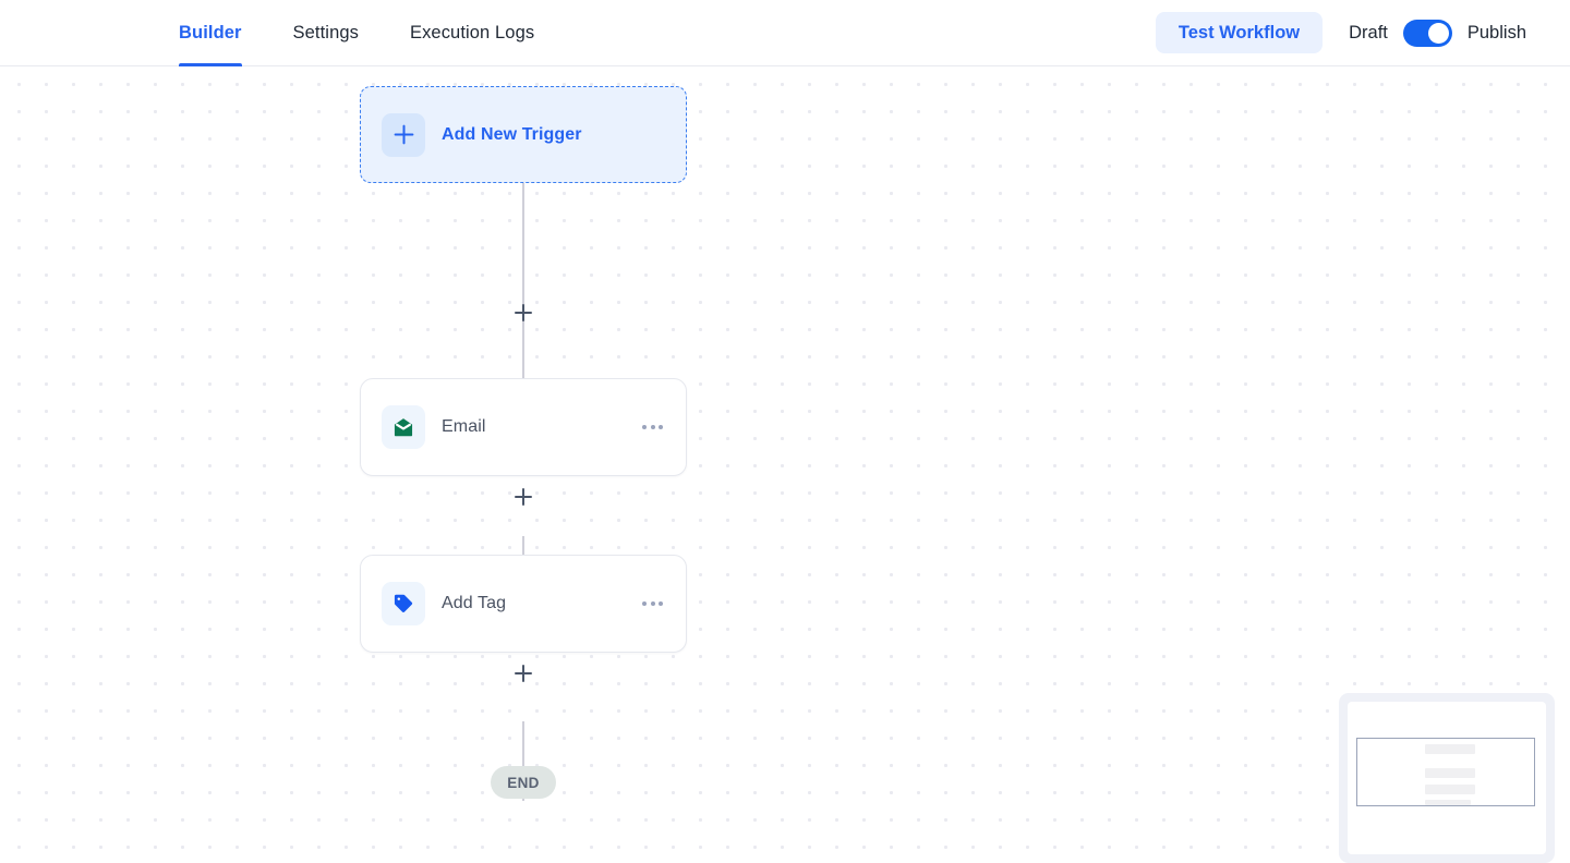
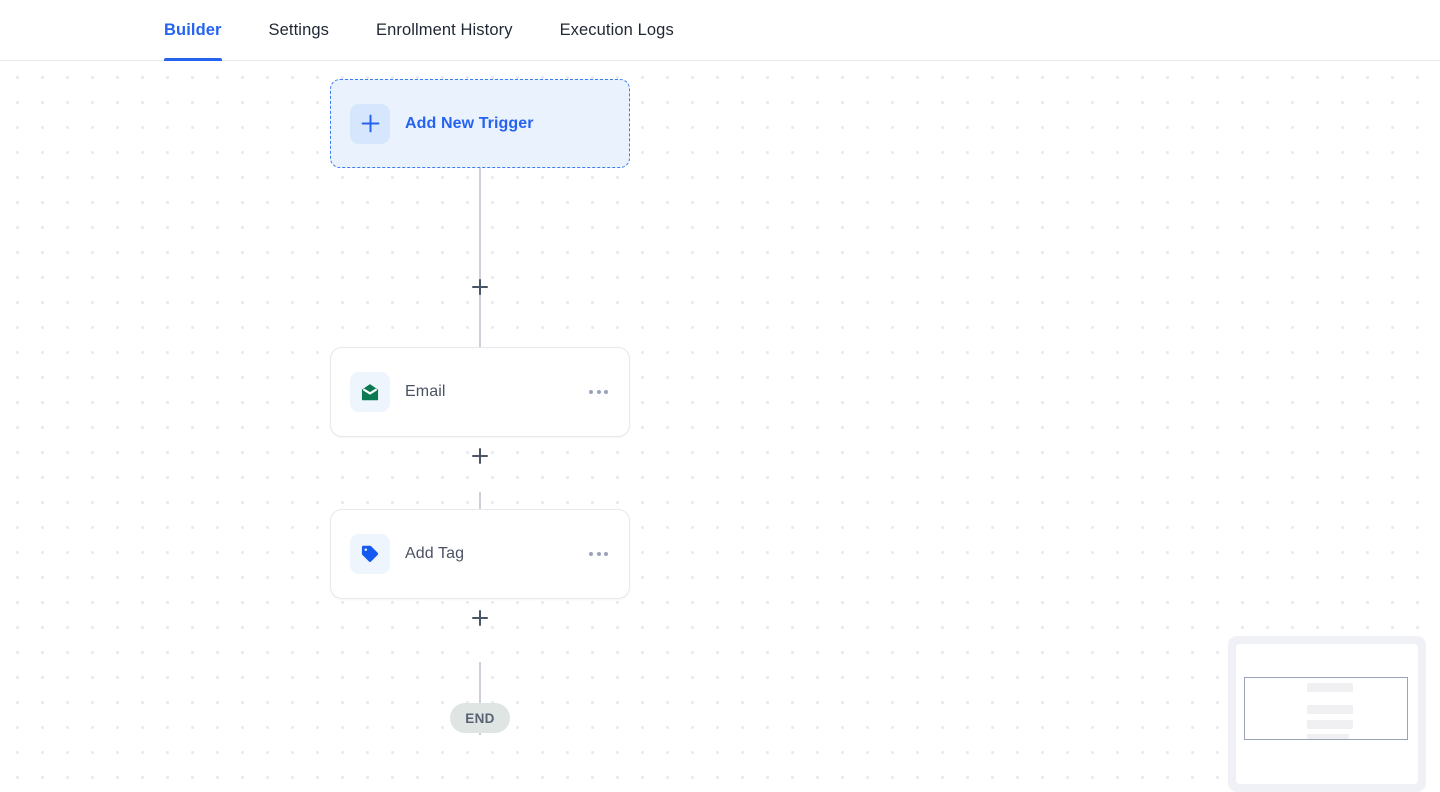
  Builder
  Settings
+ Enrollment History
  Execution Logs
- Test Workflow
- Draft
- Publish
  Add New Trigger
  Email
  Add Tag
  END
